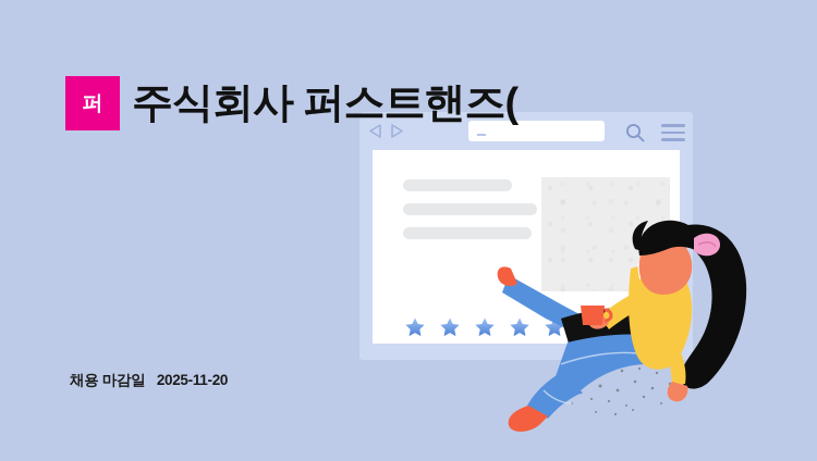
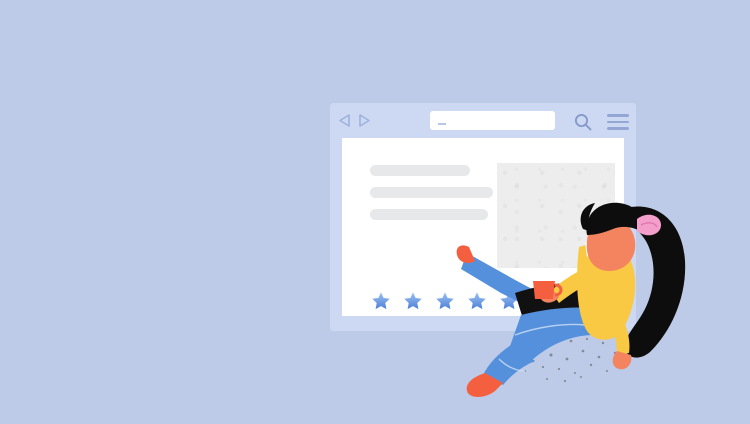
- 퍼
- 주식회사 퍼스트핸즈(
- 채용 마감일 2025-11-20
